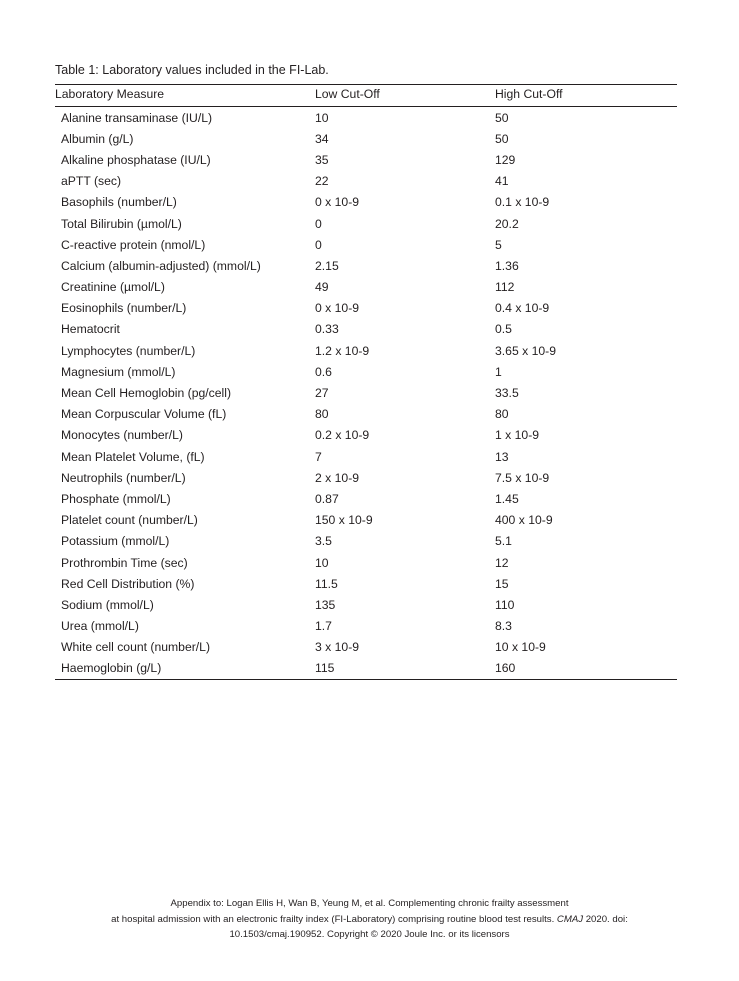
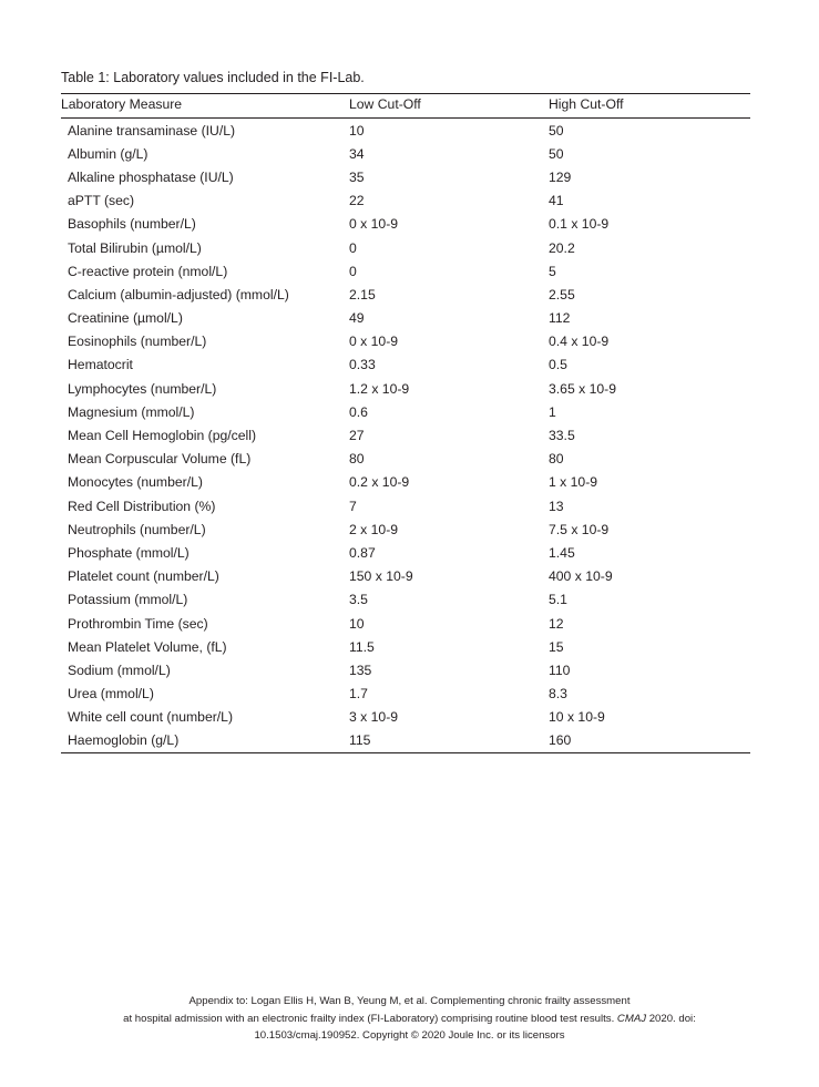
  Table 1: Laboratory values included in the FI-Lab.
  Laboratory Measure	Low Cut-Off	High Cut-Off
  Alanine transaminase (IU/L)	10	50
  Albumin (g/L)	34	50
  Alkaline phosphatase (IU/L)	35	129
  aPTT (sec)	22	41
  Basophils (number/L)	0 x 10-9	0.1 x 10-9
  Total Bilirubin (µmol/L)	0	20.2
  C-reactive protein (nmol/L)	0	5
- Calcium (albumin-adjusted) (mmol/L)	2.15	1.36
+ Calcium (albumin-adjusted) (mmol/L)	2.15	2.55
  Creatinine (µmol/L)	49	112
  Eosinophils (number/L)	0 x 10-9	0.4 x 10-9
  Hematocrit	0.33	0.5
  Lymphocytes (number/L)	1.2 x 10-9	3.65 x 10-9
  Magnesium (mmol/L)	0.6	1
  Mean Cell Hemoglobin (pg/cell)	27	33.5
  Mean Corpuscular Volume (fL)	80	80
  Monocytes (number/L)	0.2 x 10-9	1 x 10-9
- Mean Platelet Volume, (fL)	7	13
+ Red Cell Distribution (%)	7	13
  Neutrophils (number/L)	2 x 10-9	7.5 x 10-9
  Phosphate (mmol/L)	0.87	1.45
  Platelet count (number/L)	150 x 10-9	400 x 10-9
  Potassium (mmol/L)	3.5	5.1
  Prothrombin Time (sec)	10	12
- Red Cell Distribution (%)	11.5	15
+ Mean Platelet Volume, (fL)	11.5	15
  Sodium (mmol/L)	135	110
  Urea (mmol/L)	1.7	8.3
  White cell count (number/L)	3 x 10-9	10 x 10-9
  Haemoglobin (g/L)	115	160
  Appendix to: Logan Ellis H, Wan B, Yeung M, et al. Complementing chronic frailty assessment
  at hospital admission with an electronic frailty index (FI-Laboratory) comprising routine blood test results. CMAJ 2020. doi:
  10.1503/cmaj.190952. Copyright © 2020 Joule Inc. or its licensors
